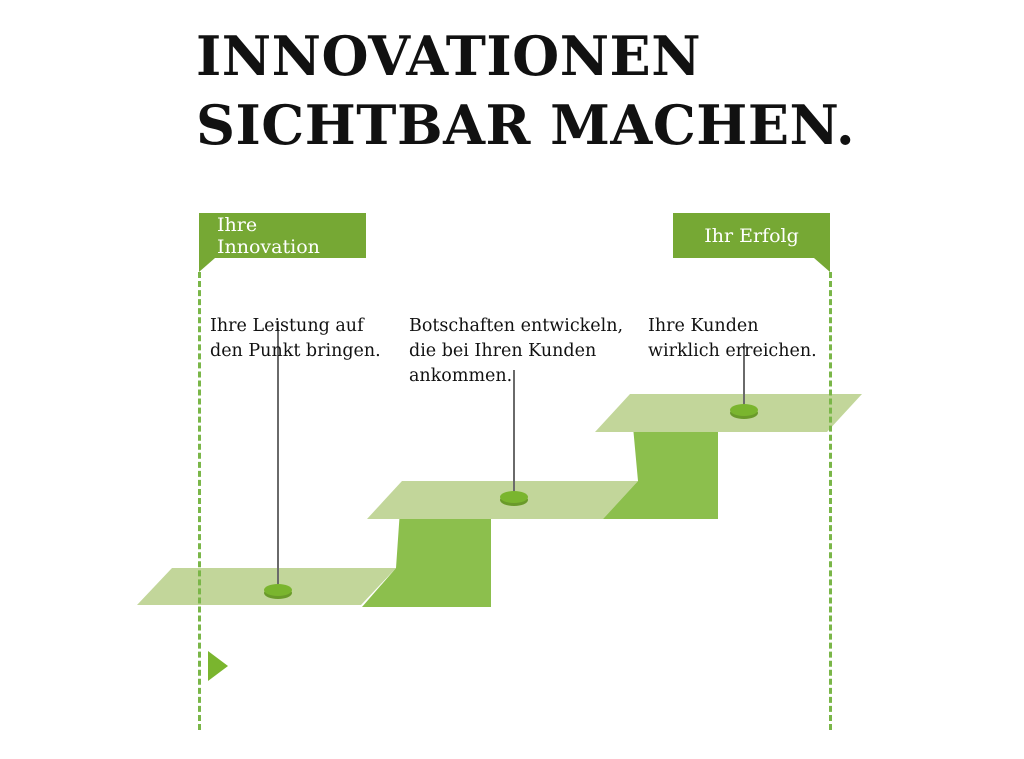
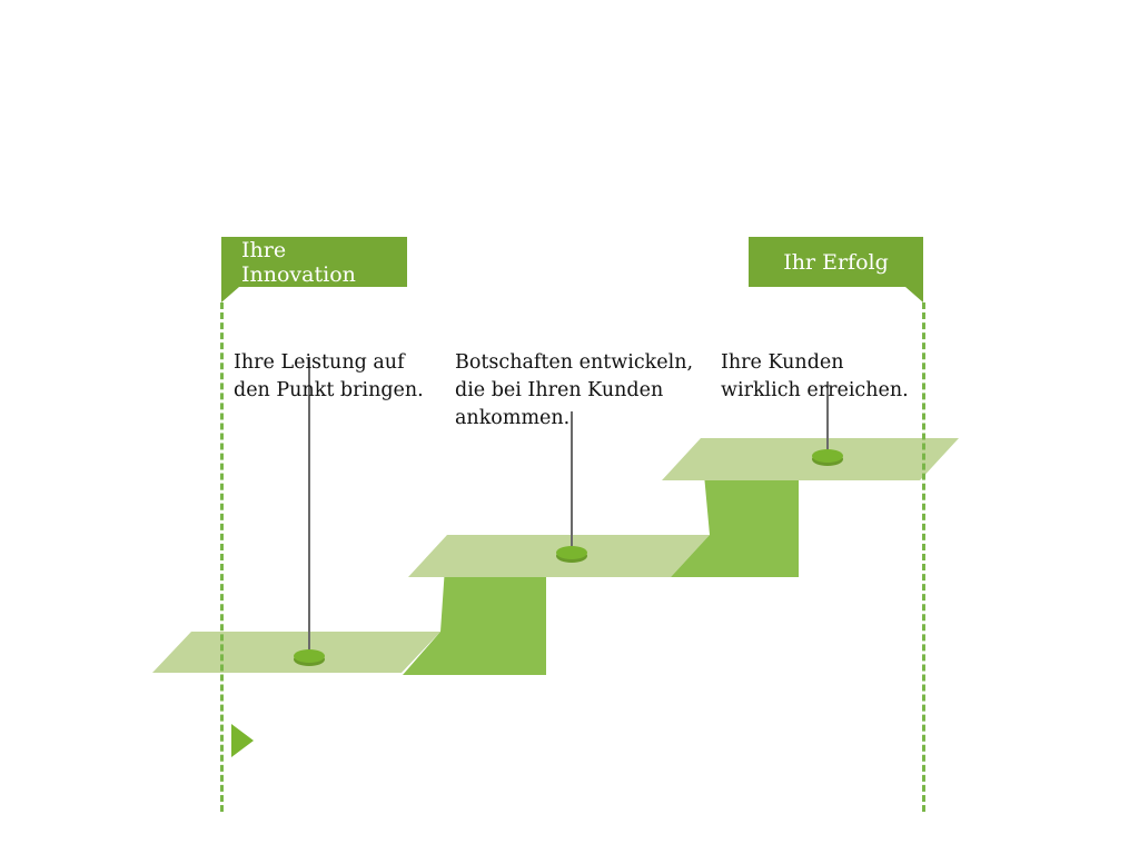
- INNOVATIONEN
- SICHTBAR MACHEN.
  Ihre Innovation
  Ihr Erfolg
  Ihre Leistung auf
  den Punkt bringen.
  Botschaften entwickeln,
  die bei Ihren Kunden
  ankommen.
  Ihre Kunden
  wirklich erreichen.
